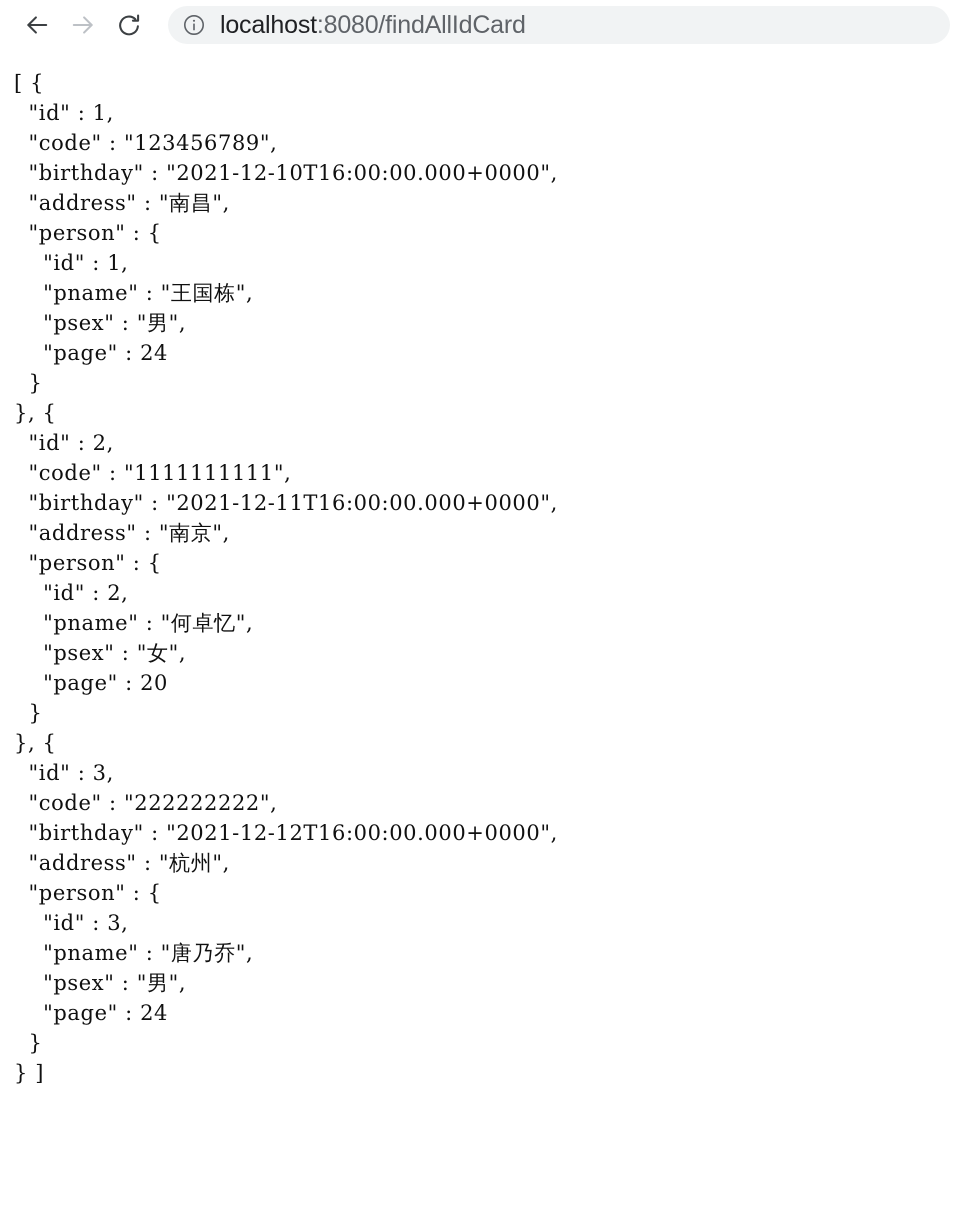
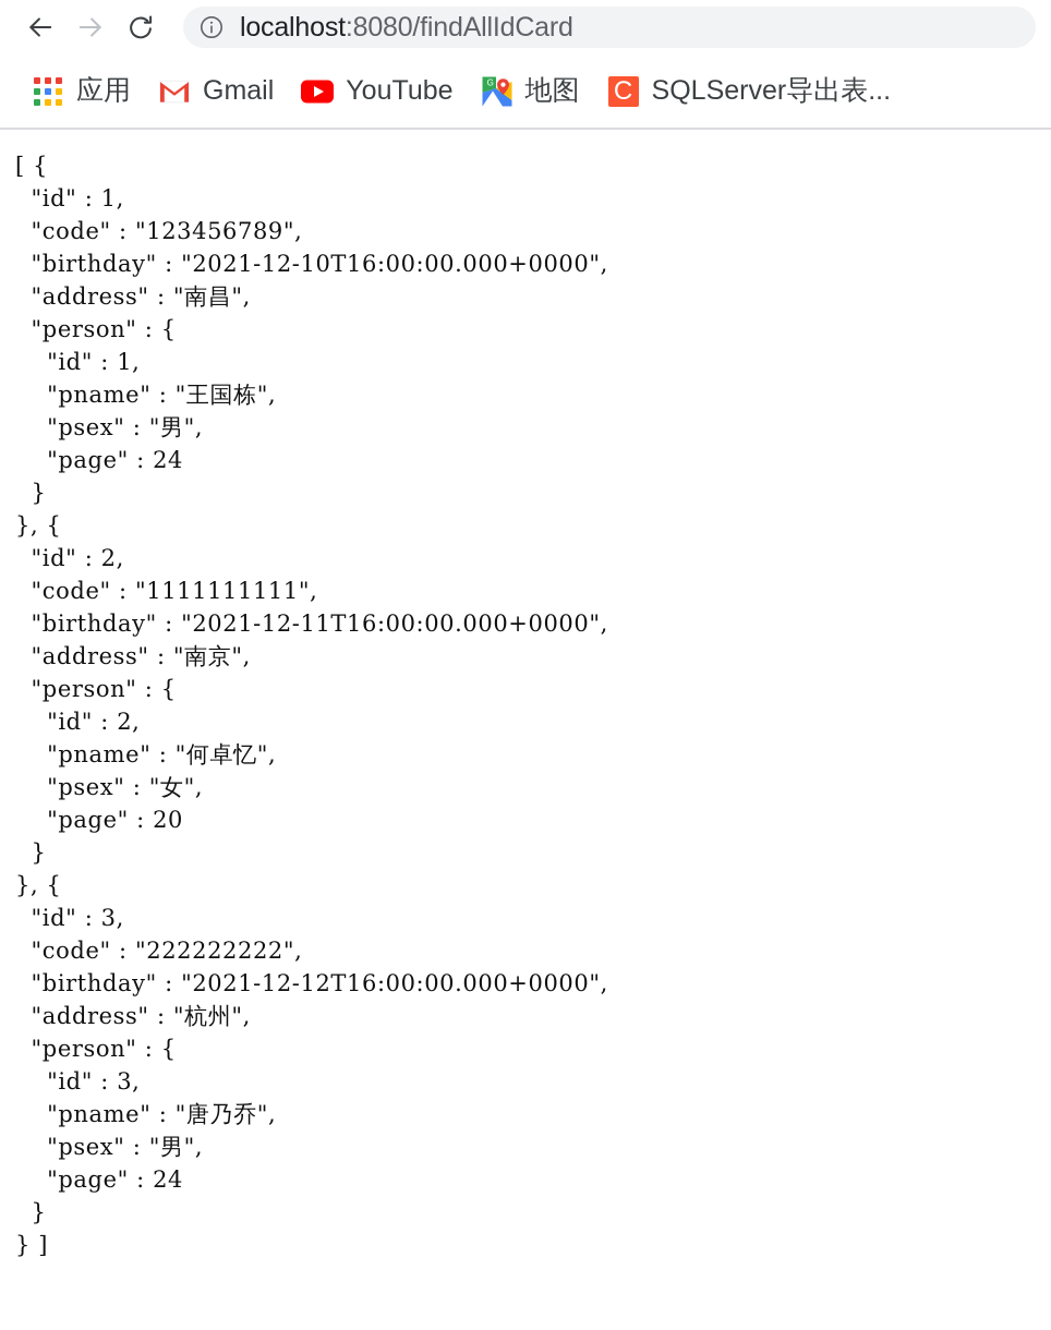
  localhost:8080/findAllIdCard
+ 应用
+ Gmail
+ YouTube
+ G
+ 地图
+ C
+ SQLServer导出表...
  [ {
  "id" : 1,
  "code" : "123456789",
  "birthday" : "2021-12-10T16:00:00.000+0000",
  "address" : "南昌",
  "person" : {
  "id" : 1,
  "pname" : "王国栋",
  "psex" : "男",
  "page" : 24
  }
  }, {
  "id" : 2,
  "code" : "1111111111",
  "birthday" : "2021-12-11T16:00:00.000+0000",
  "address" : "南京",
  "person" : {
  "id" : 2,
  "pname" : "何卓忆",
  "psex" : "女",
  "page" : 20
  }
  }, {
  "id" : 3,
  "code" : "222222222",
  "birthday" : "2021-12-12T16:00:00.000+0000",
  "address" : "杭州",
  "person" : {
  "id" : 3,
  "pname" : "唐乃乔",
  "psex" : "男",
  "page" : 24
  }
  } ]
